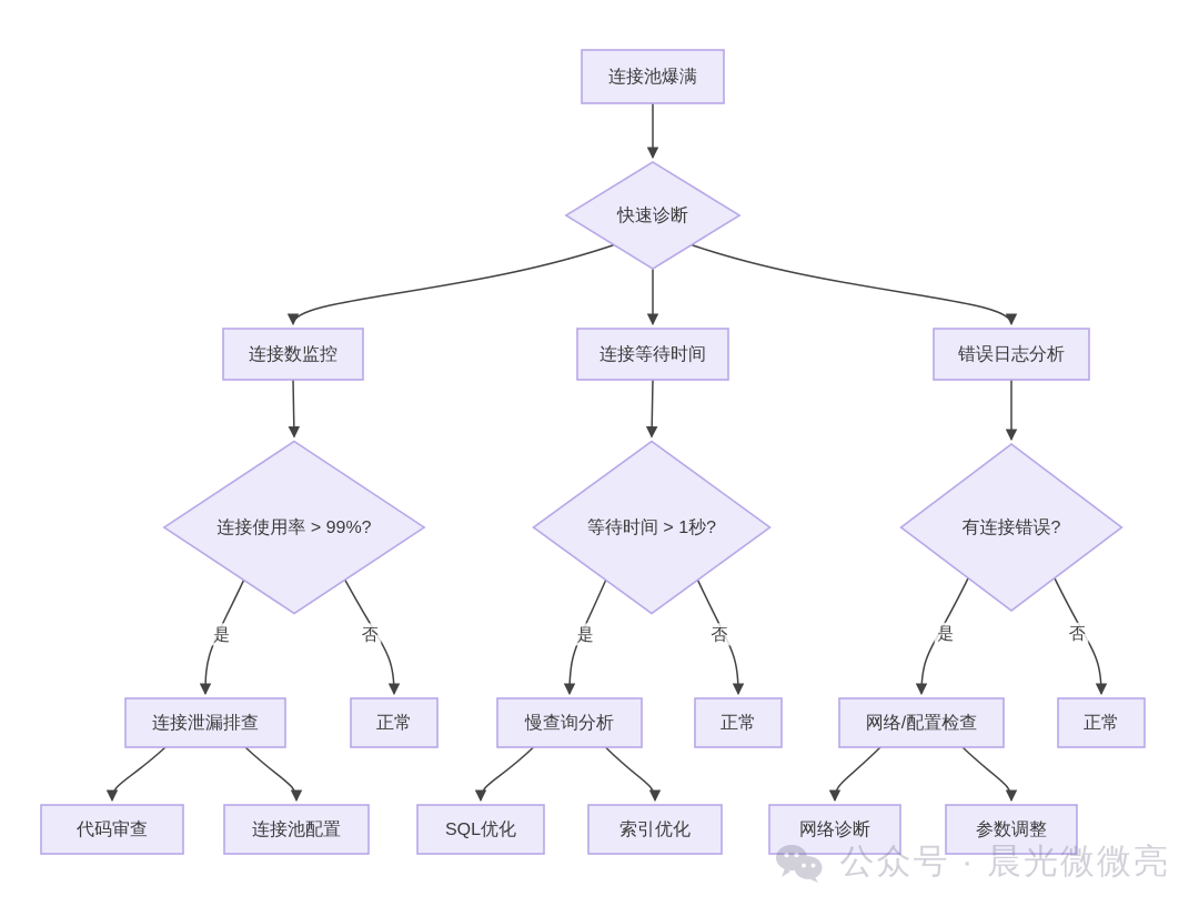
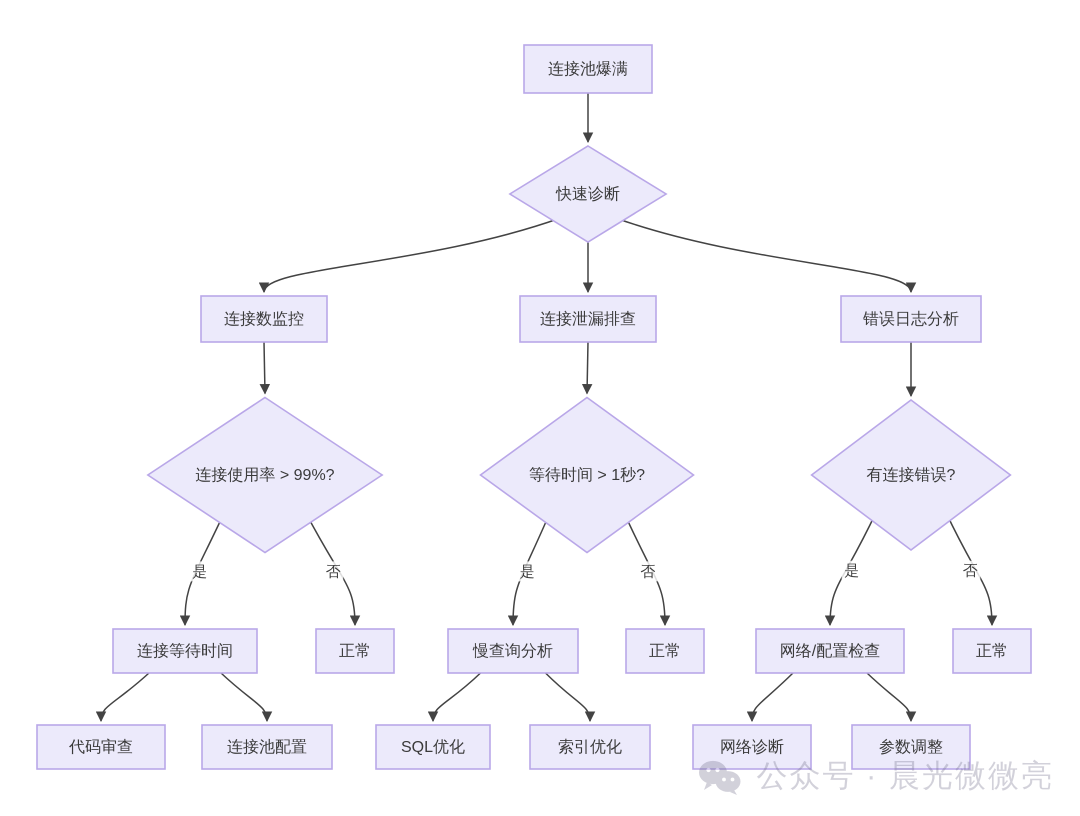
  是
  否
  是
  否
  是
  否
  连接池爆满
  快速诊断
  连接数监控
- 连接等待时间
+ 连接泄漏排查
  错误日志分析
  连接使用率 > 99%?
  等待时间 > 1秒?
  有连接错误?
- 连接泄漏排查
+ 连接等待时间
  正常
  慢查询分析
  正常
  网络/配置检查
  正常
  代码审查
  连接池配置
  SQL优化
  索引优化
  网络诊断
  参数调整
  公众号 · 晨光微微亮
